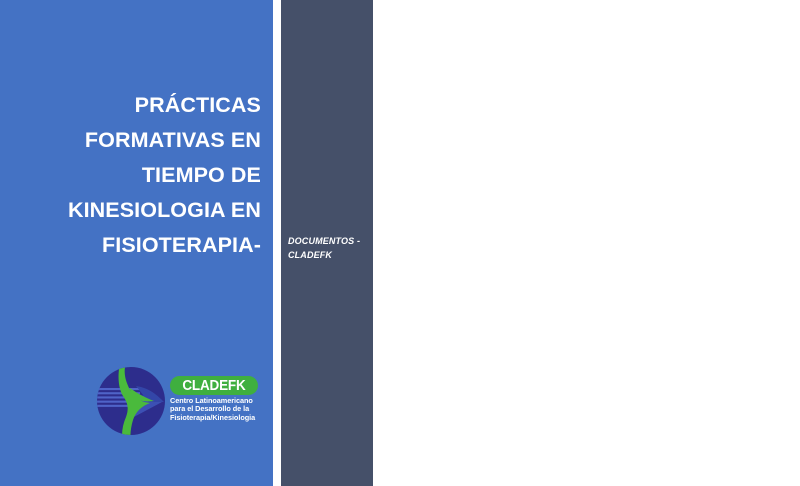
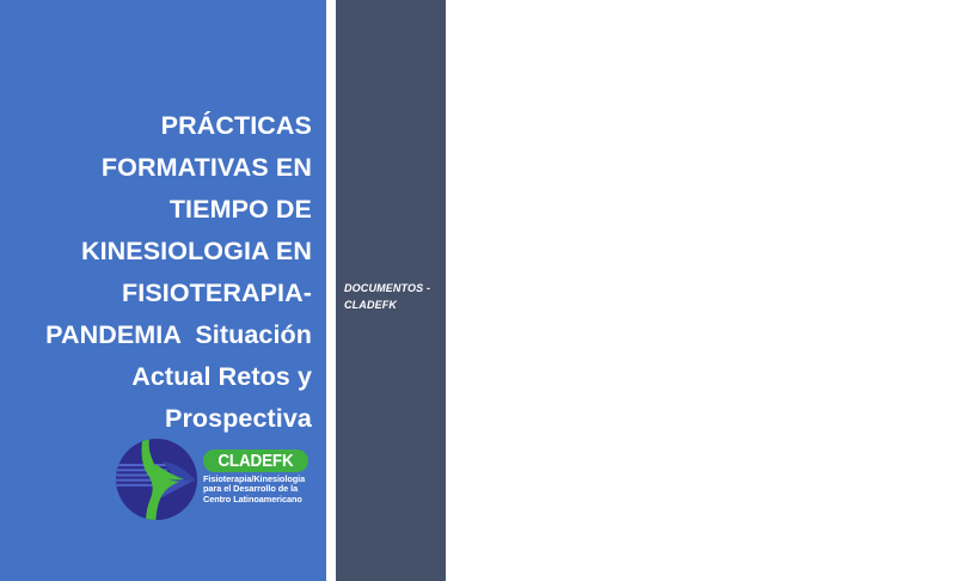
  PRÁCTICAS
  FORMATIVAS EN
  TIEMPO DE
  KINESIOLOGIA EN
  FISIOTERAPIA-
+ PANDEMIA Situación
+ Actual Retos y
+ Prospectiva
  CLADEFK
- Centro Latinoamericano
+ Fisioterapia/Kinesiologia
  para el Desarrollo de la
- Fisioterapia/Kinesiologia
+ Centro Latinoamericano
  DOCUMENTOS -
  CLADEFK
